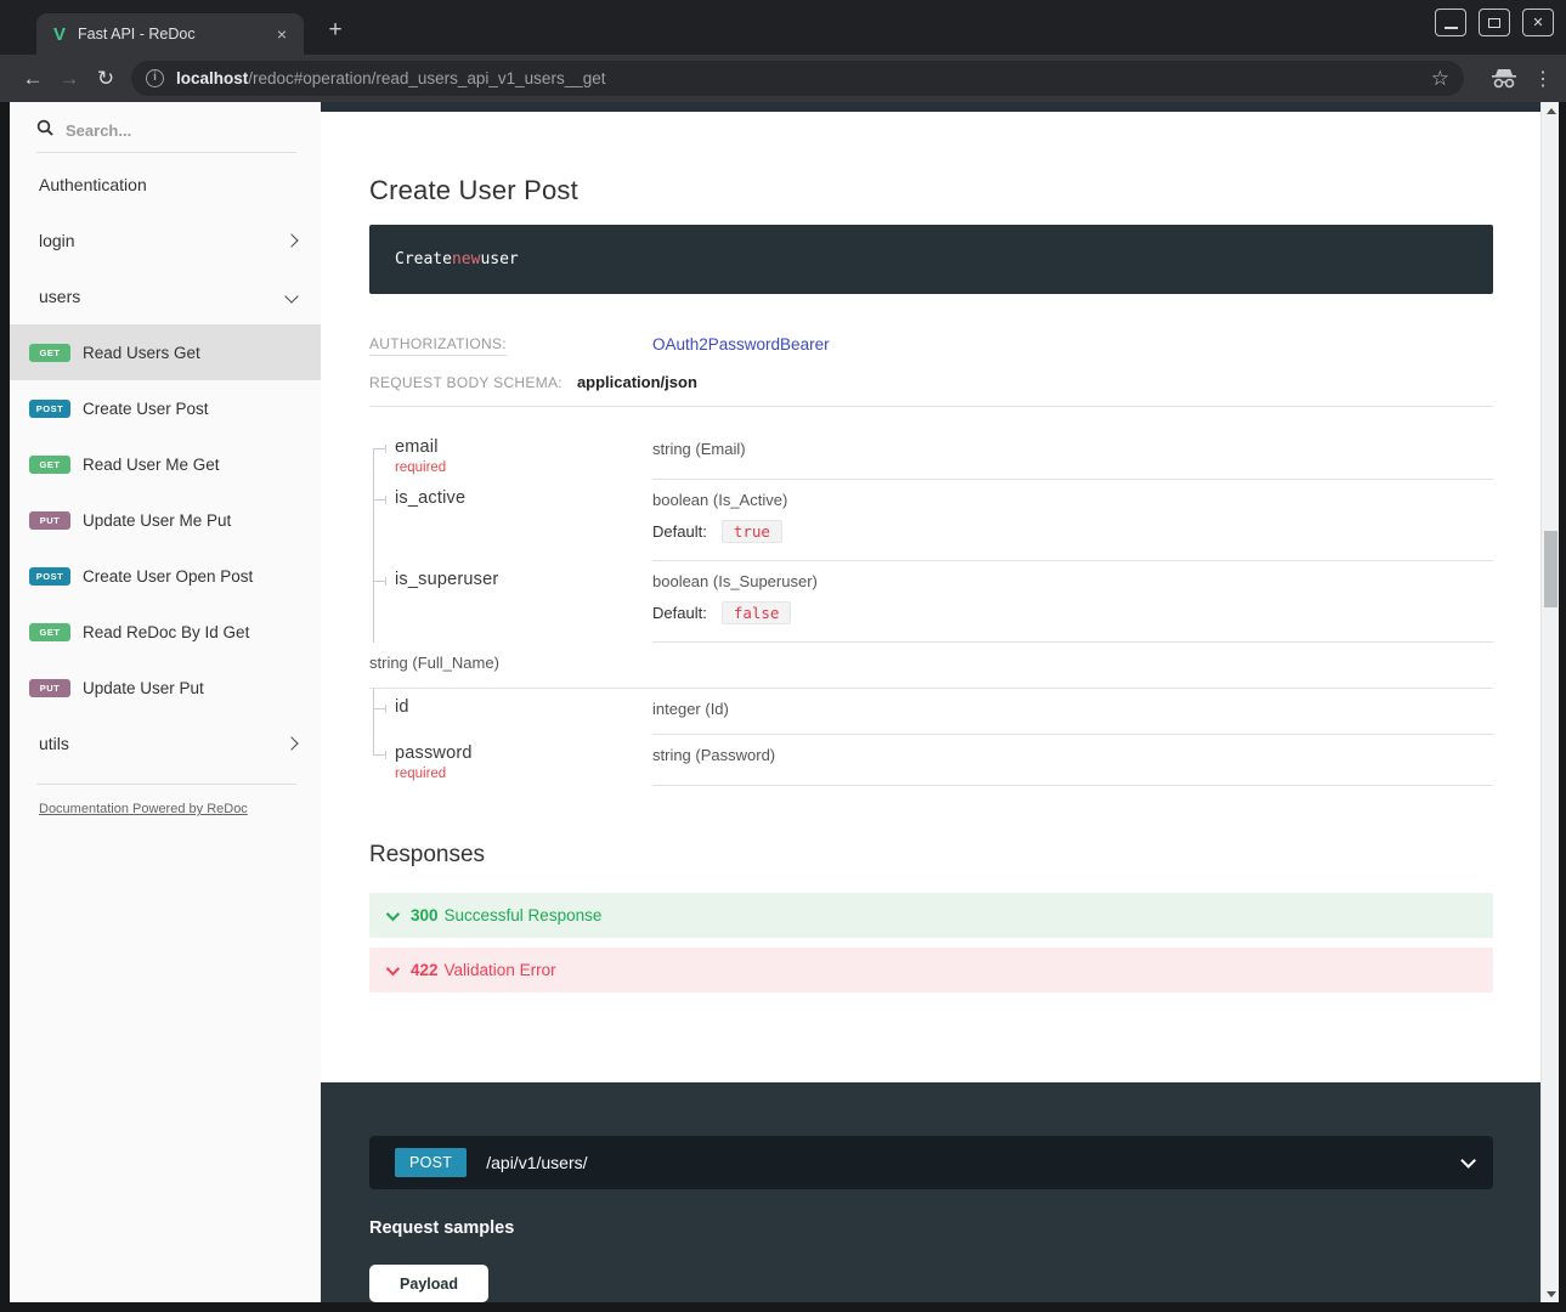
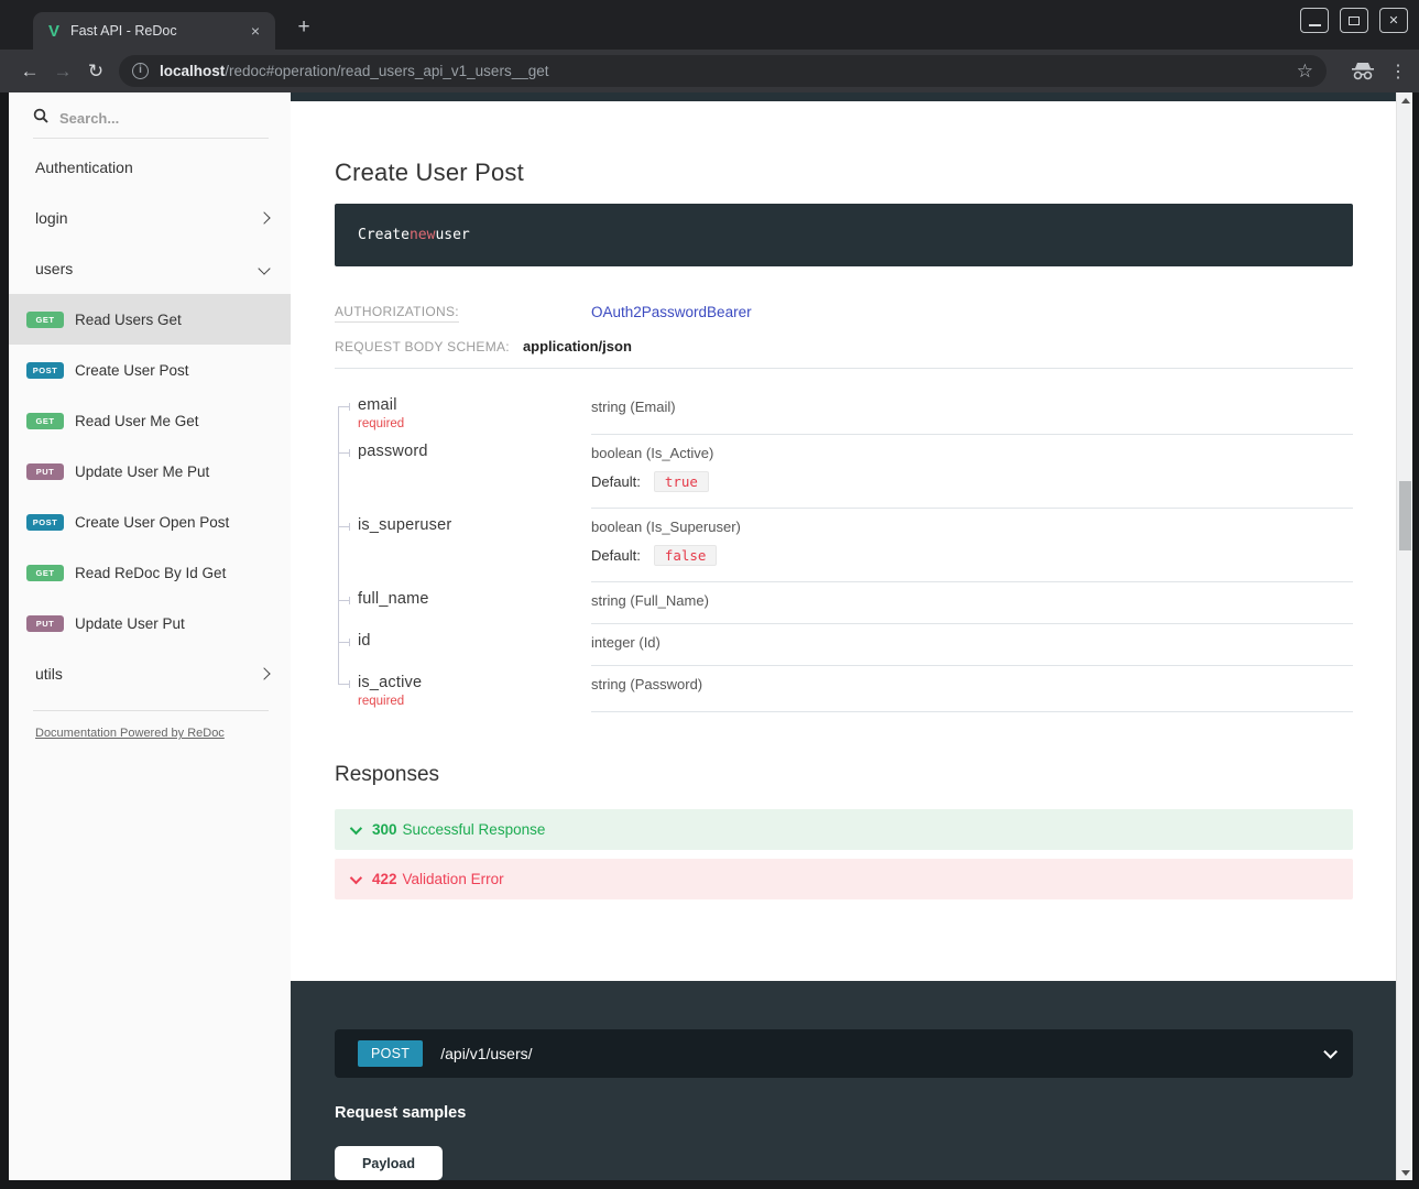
  V
  Fast API - ReDoc
  ×
  +
  ✕
  ←
  →
  ↻
  i
  localhost/redoc#operation/read_users_api_v1_users__get
  ☆
  ⋮
  Search...
  Authentication
  login
  users
  GET
  Read Users Get
  POST
  Create User Post
  GET
  Read User Me Get
  PUT
  Update User Me Put
  POST
  Create User Open Post
  GET
  Read ReDoc By Id Get
  PUT
  Update User Put
  utils
  Documentation Powered by ReDoc
  Create User Post
  Create
  new
  user
  AUTHORIZATIONS:
  OAuth2PasswordBearer
  REQUEST BODY SCHEMA: application/json
  email
  required
  string (Email)
- is_active
+ password
  boolean (Is_Active)
  Default:
  true
  is_superuser
  boolean (Is_Superuser)
  Default:
  false
+ full_name
  string (Full_Name)
  id
  integer (Id)
- password
+ is_active
  required
  string (Password)
  Responses
  300
  Successful Response
  422
  Validation Error
  POST
  /api/v1/users/
  Request samples
  Payload
